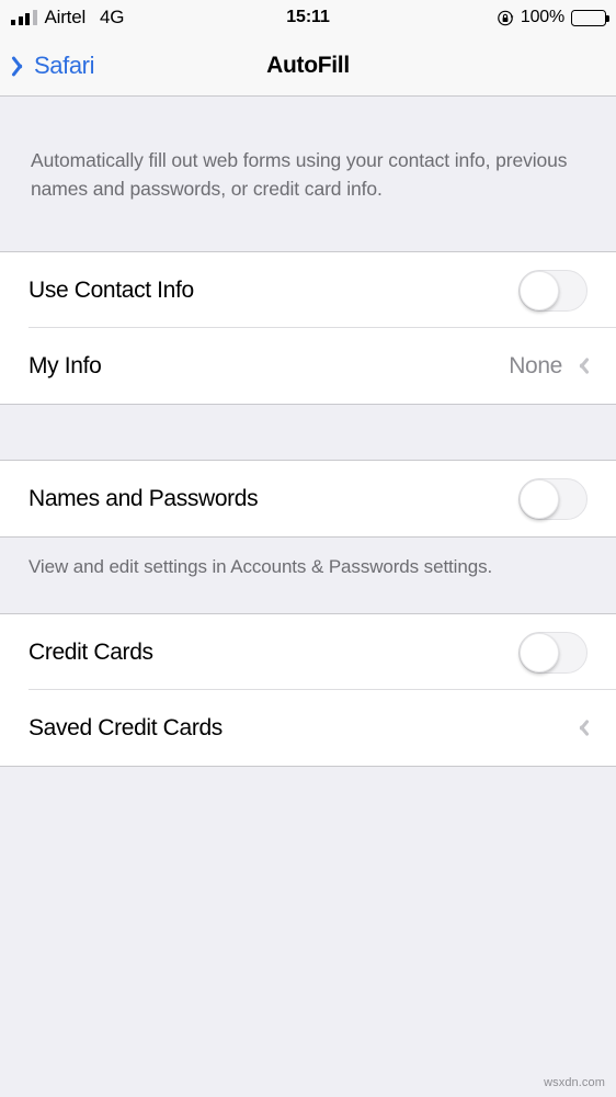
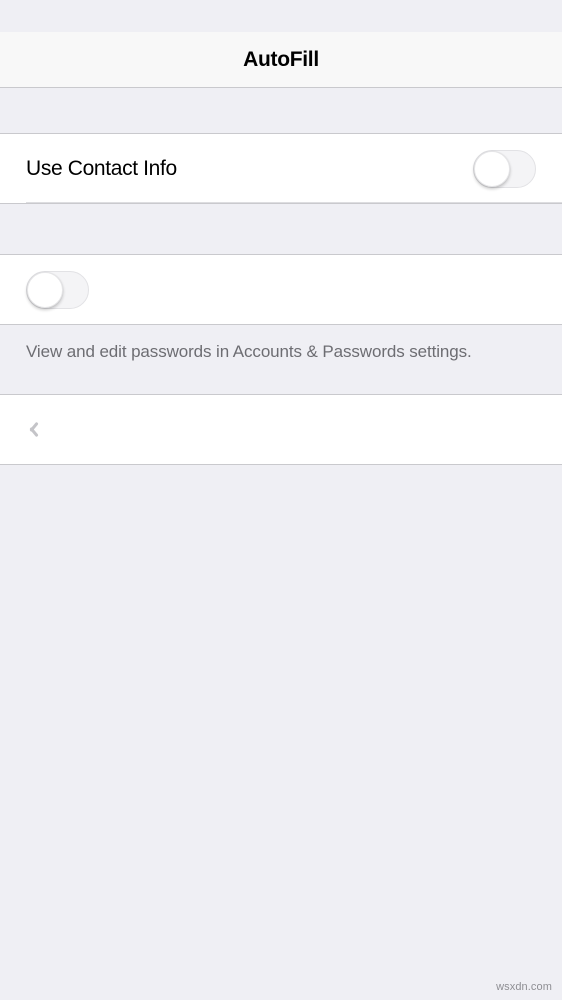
- Airtel
- 4G
- 15:11
- 100%
- Safari
  AutoFill
- Automatically fill out web forms using your contact info, previous names and passwords, or credit card info.
  Use Contact Info
- My Info
- None
- Names and Passwords
- View and edit settings in Accounts & Passwords settings.
+ View and edit passwords in Accounts & Passwords settings.
- Credit Cards
- Saved Credit Cards
  wsxdn.com
